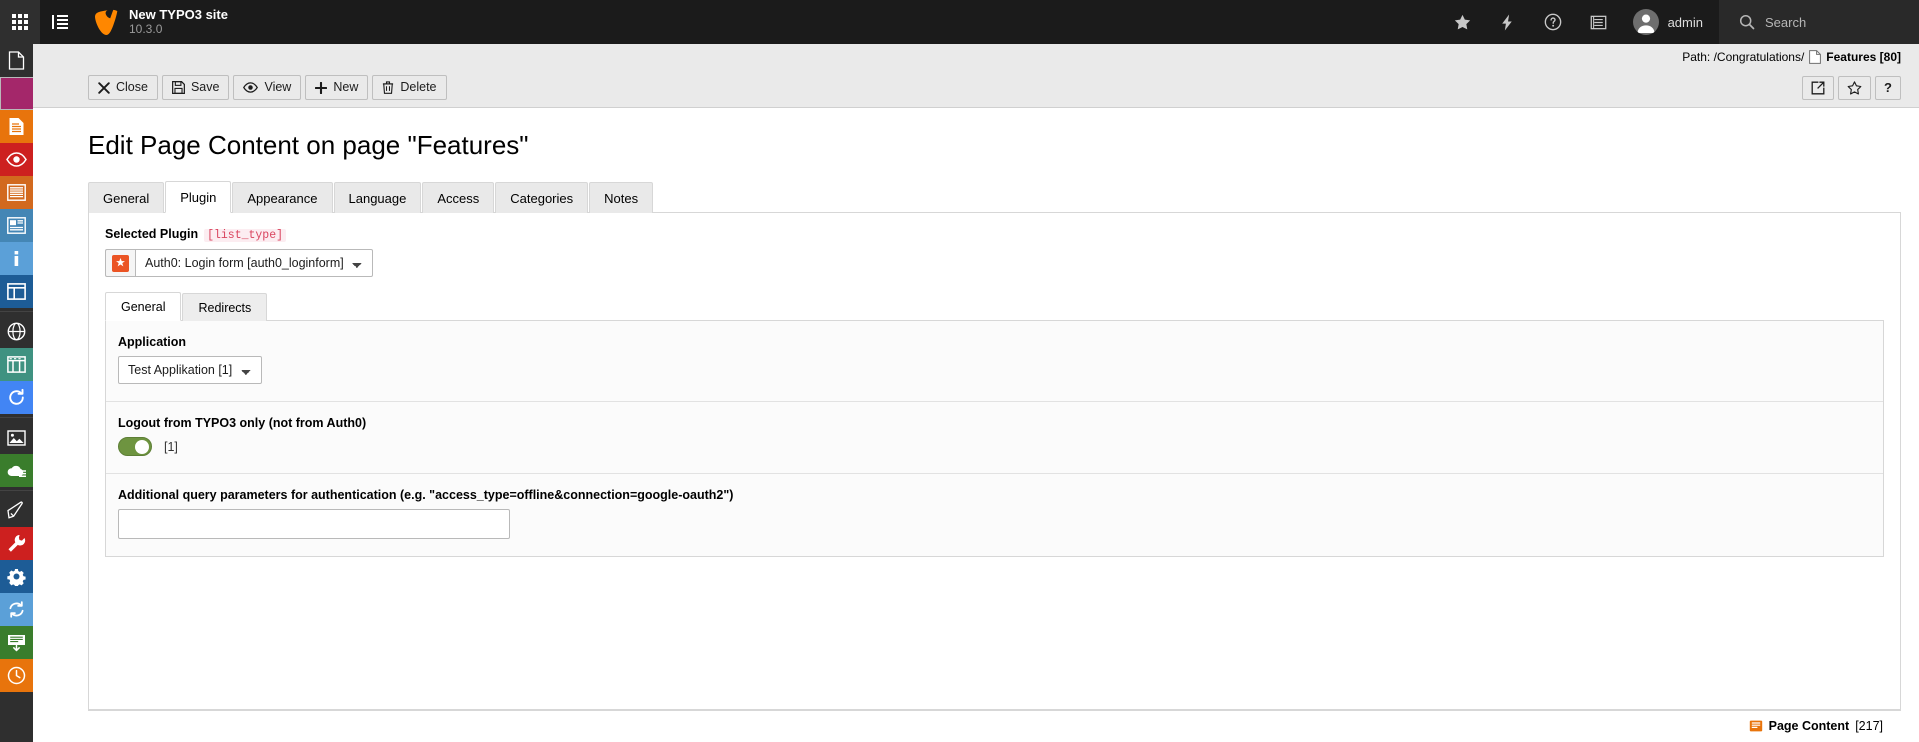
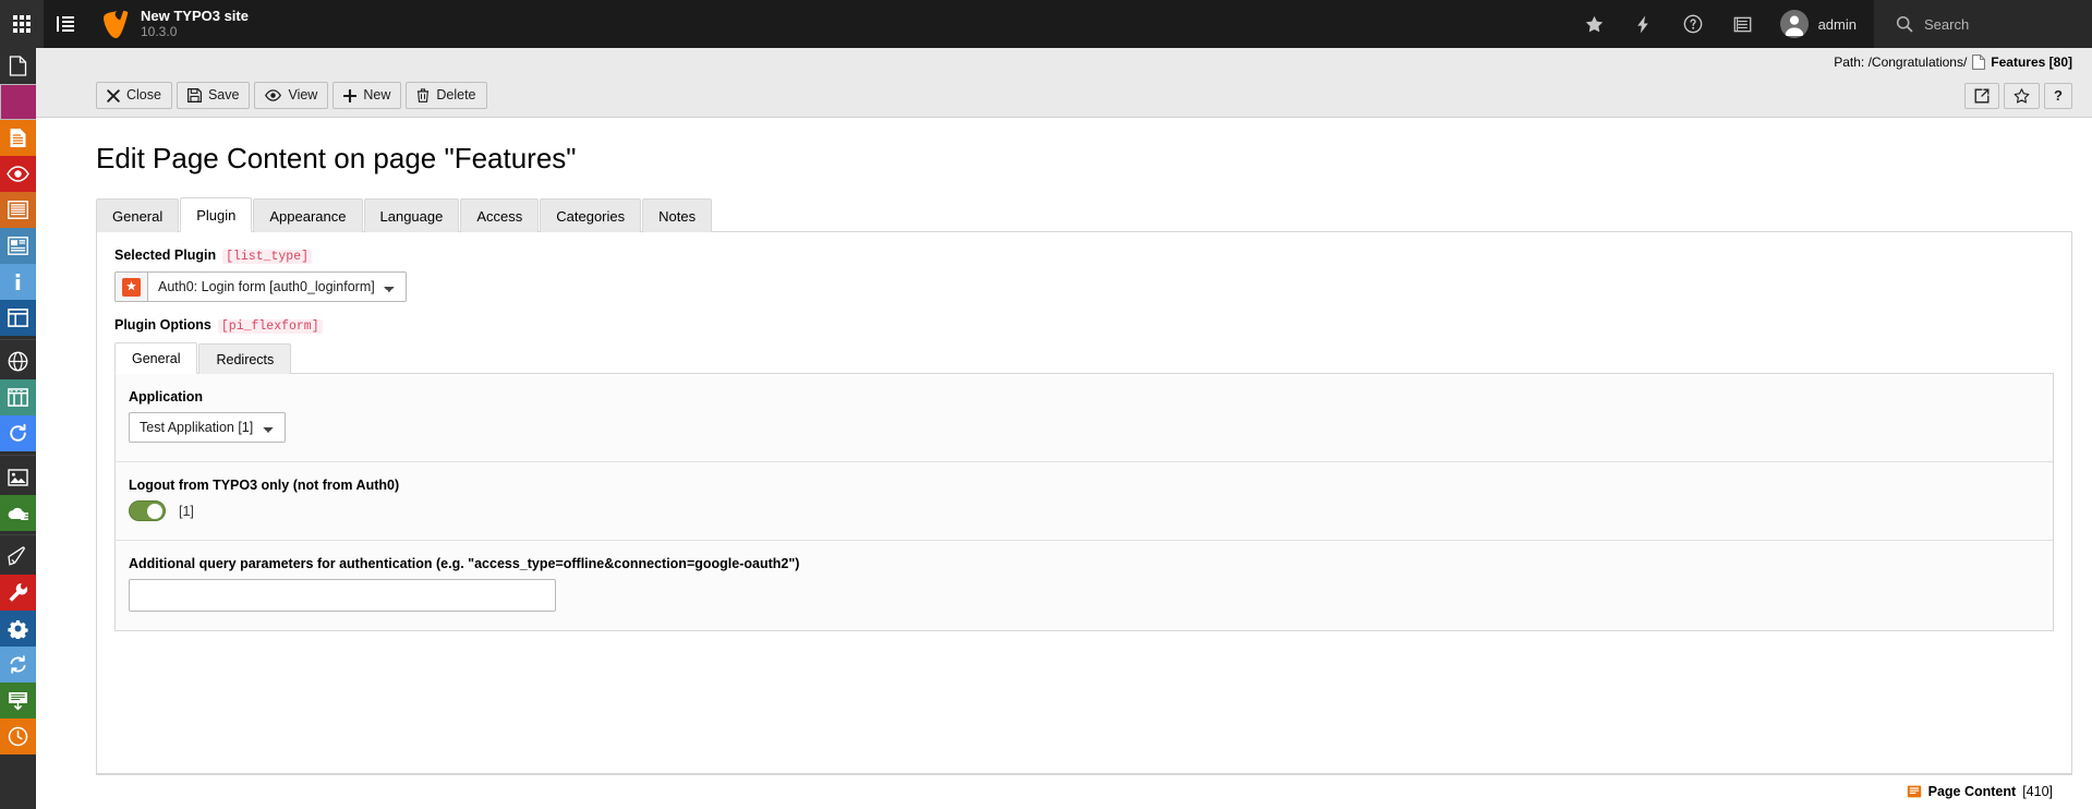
  New TYPO3 site
  10.3.0
  admin
  Search
  Path: /Congratulations/
  Features [80]
  Close
  Save
  View
  New
  Delete
  ?
  Edit Page Content on page "Features"
  General
  Plugin
  Appearance
  Language
  Access
  Categories
  Notes
  Selected Plugin
  [list_type]
  Auth0: Login form [auth0_loginform]
+ Plugin Options
+ [pi_flexform]
  General
  Redirects
  Application
  Test Applikation [1]
  Logout from TYPO3 only (not from Auth0)
  [1]
  Additional query parameters for authentication (e.g. "access_type=offline&connection=google-oauth2")
  Page Content
- [217]
+ [410]
